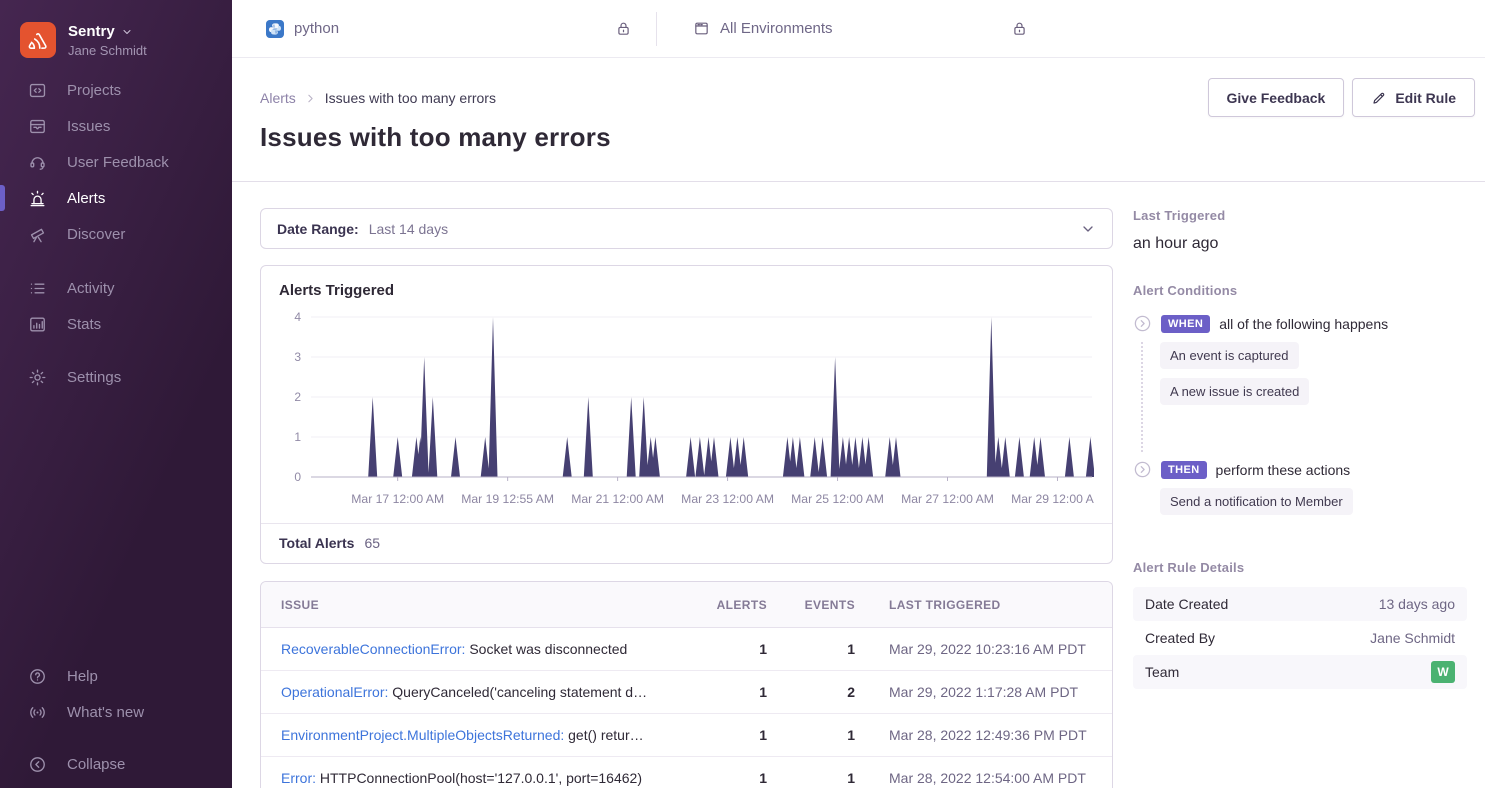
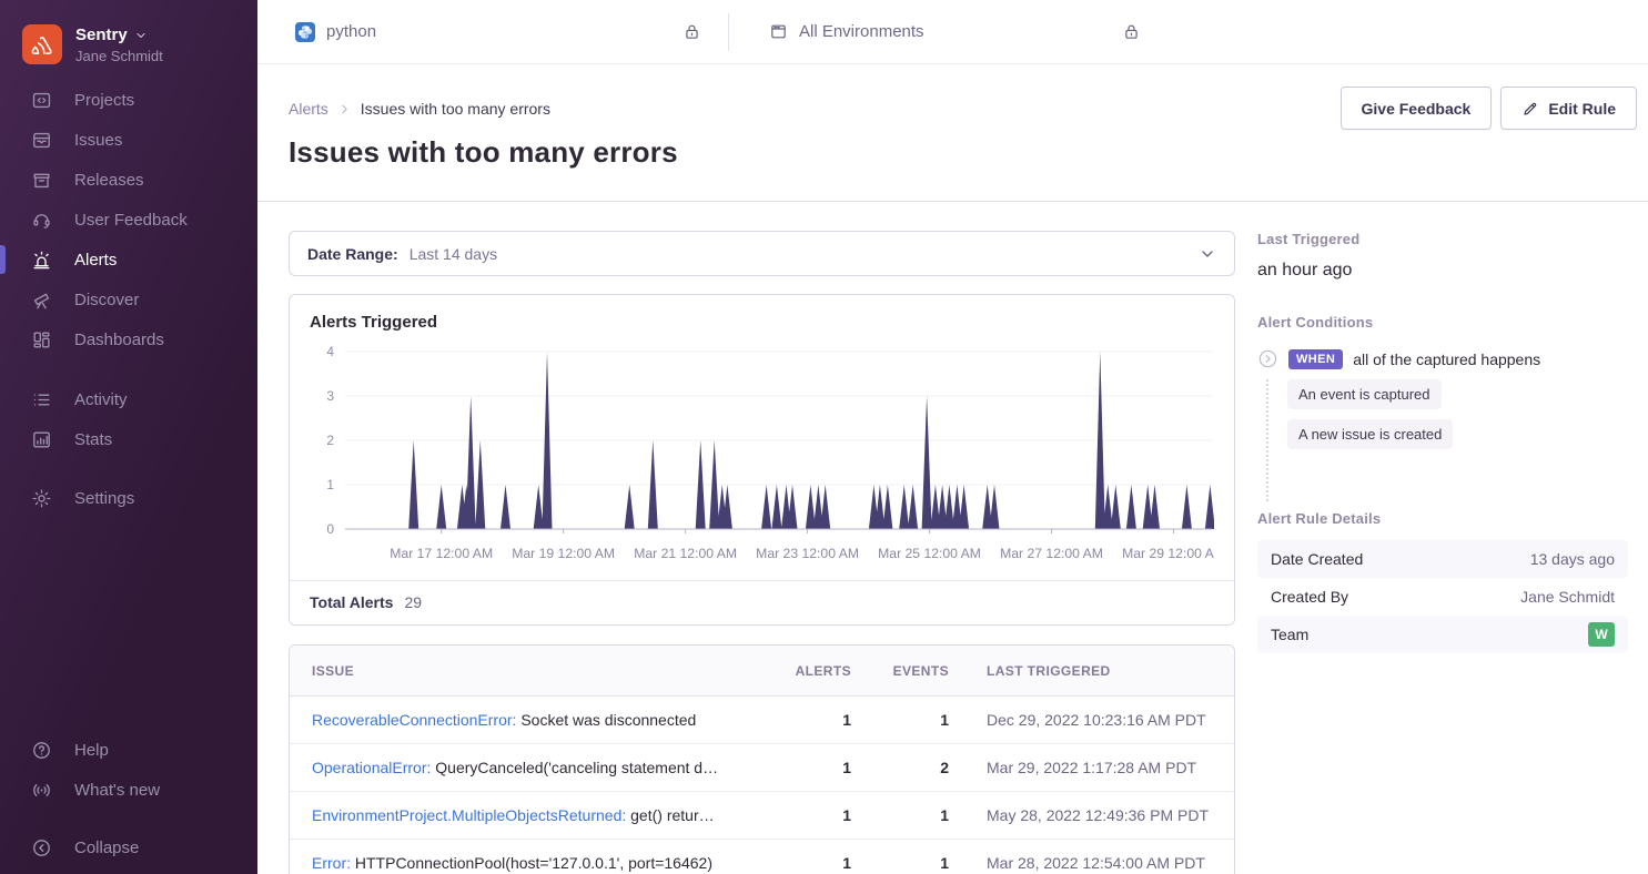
  Sentry
  Jane Schmidt
  Projects
  Issues
+ Releases
  User Feedback
  Alerts
  Discover
+ Dashboards
  Activity
  Stats
  Settings
  Help
  What's new
  Collapse
  python
  All Environments
  Alerts
  Issues with too many errors
  Issues with too many errors
  Give Feedback
  Edit Rule
  Date Range:
  Last 14 days
  Alerts Triggered
  0
  1
  2
  3
  4
  Mar 17 12:00 AM
- Mar 19 12:55 AM
+ Mar 19 12:00 AM
  Mar 21 12:00 AM
  Mar 23 12:00 AM
  Mar 25 12:00 AM
  Mar 27 12:00 AM
  Mar 29 12:00 A
  Total Alerts
- 65
+ 29
  ISSUE
  ALERTS
  EVENTS
  LAST TRIGGERED
  RecoverableConnectionError: Socket was disconnected
  1
  1
- Mar 29, 2022 10:23:16 AM PDT
+ Dec 29, 2022 10:23:16 AM PDT
  OperationalError: QueryCanceled('canceling statement d…
  1
  2
  Mar 29, 2022 1:17:28 AM PDT
  EnvironmentProject.MultipleObjectsReturned: get() retur…
  1
  1
- Mar 28, 2022 12:49:36 PM PDT
+ May 28, 2022 12:49:36 PM PDT
  Error: HTTPConnectionPool(host='127.0.0.1', port=16462)
  1
  1
  Mar 28, 2022 12:54:00 AM PDT
  Last Triggered
  an hour ago
  Alert Conditions
  WHEN
- all of the following happens
+ all of the captured happens
  An event is captured
  A new issue is created
- THEN
- perform these actions
- Send a notification to Member
  Alert Rule Details
  Date Created
  13 days ago
  Created By
  Jane Schmidt
  Team
  W
